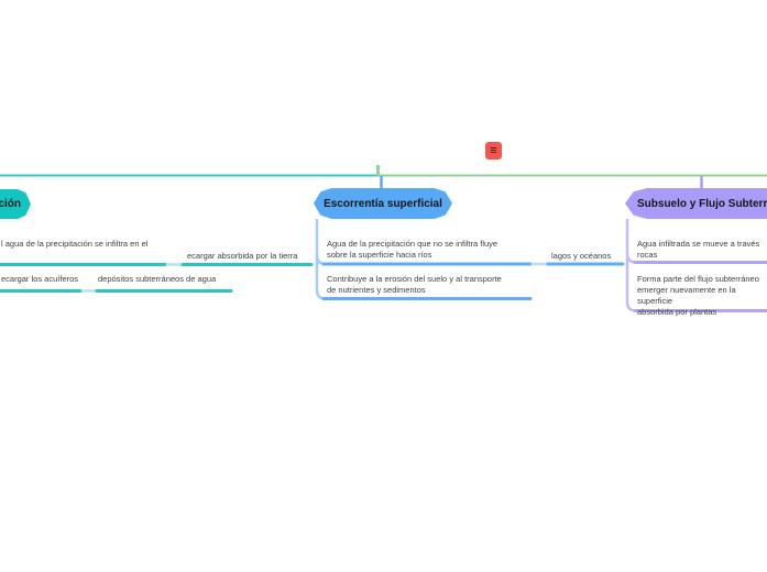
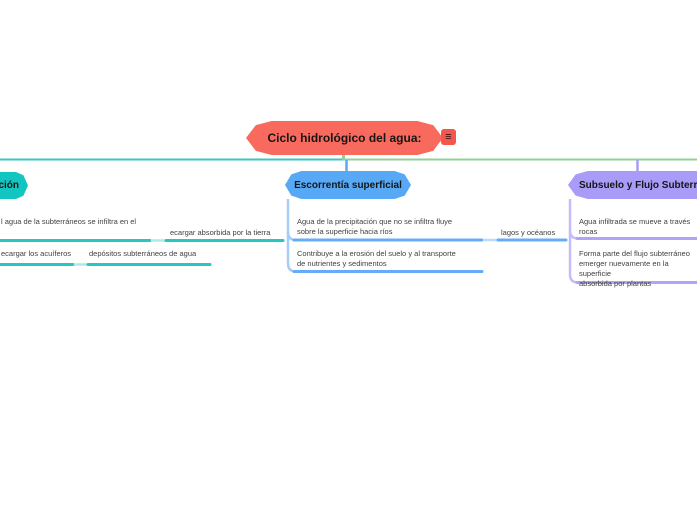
+ Ciclo hidrológico del agua:
  ≡
  ción
  Escorrentía superficial
  Subsuelo y Flujo Subterr
- l agua de la precipitación se infiltra en el
+ l agua de la subterráneos se infiltra en el
  ecargar absorbida por la tierra
  ecargar los acuíferos
  depósitos subterráneos de agua
  Agua de la precipitación que no se infiltra fluye
  sobre la superficie hacia ríos
  lagos y océanos
  Contribuye a la erosión del suelo y al transporte
  de nutrientes y sedimentos
  Agua infiltrada se mueve a través
  rocas
  Forma parte del flujo subterráneo
  emerger nuevamente en la superficie
  absorbida por plantas
